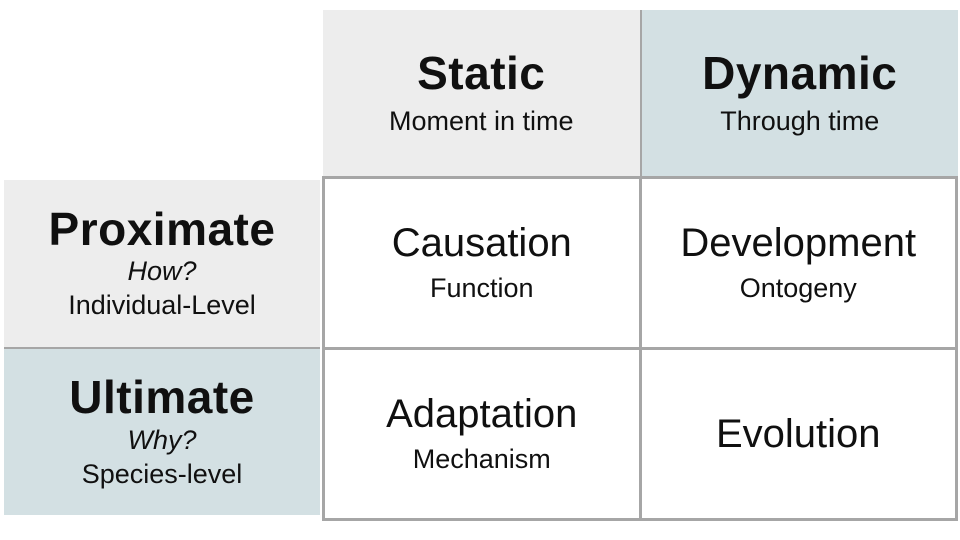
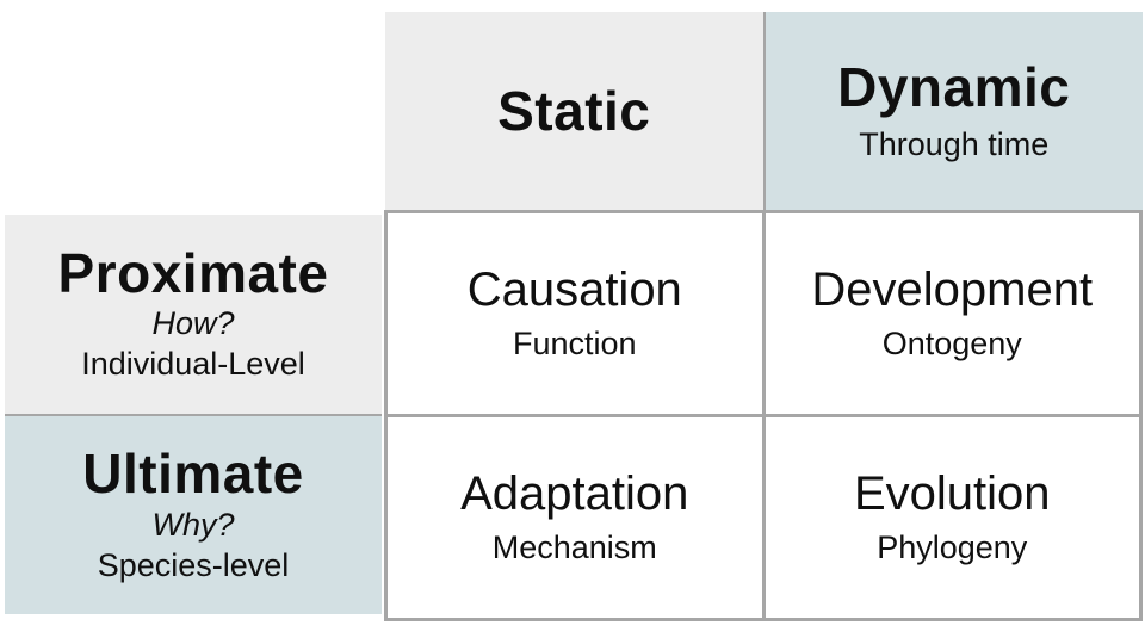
  Static
- Moment in time
  Dynamic
  Through time
  Proximate
  How?
  Individual-Level
  Ultimate
  Why?
  Species-level
  Causation
  Function
  Development
  Ontogeny
  Adaptation
  Mechanism
  Evolution
+ Phylogeny
